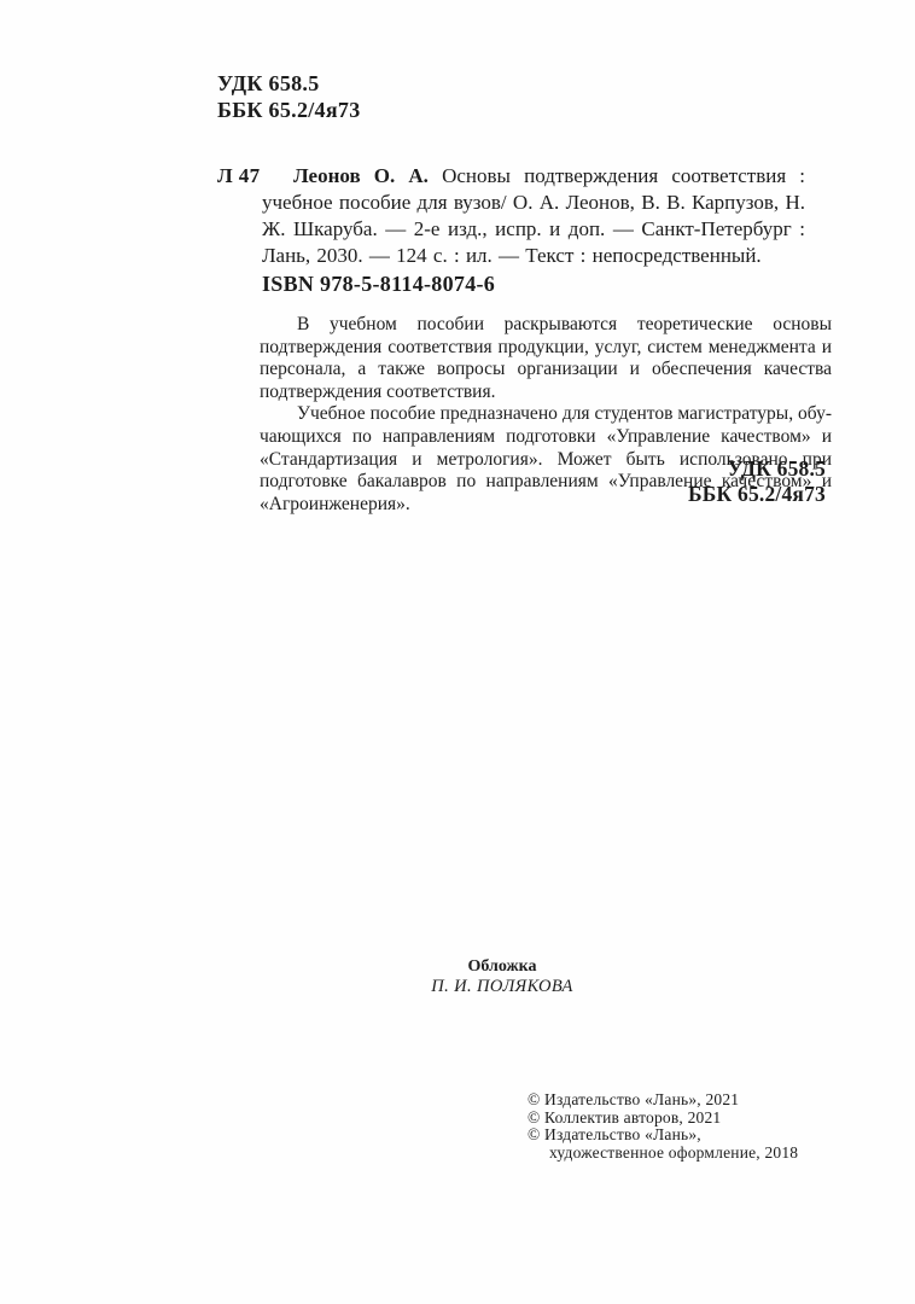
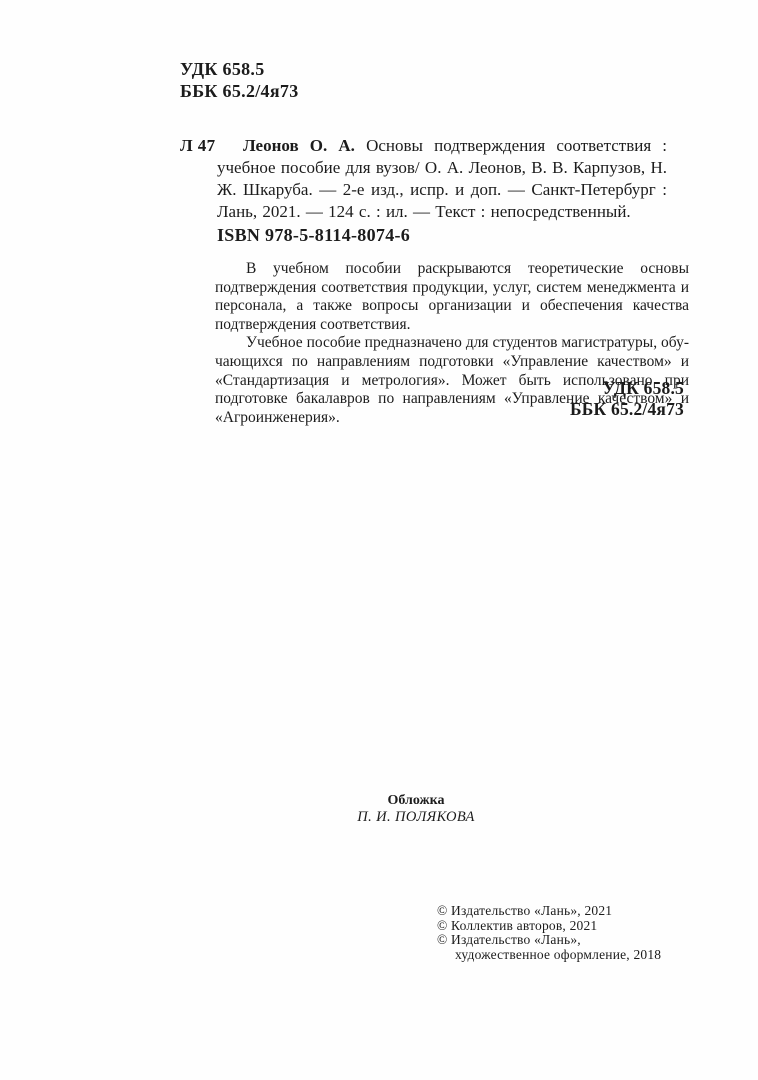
  УДК 658.5
  ББК 65.2/4я73
  Л 47
- Леонов О. А. Основы подтверждения соответствия : учебное пособие для вузов/ О. А. Леонов, В. В. Карпузов, Н. Ж. Шкаруба. — 2-е изд., испр. и доп. — Санкт-Петербург : Лань, 2030. — 124 с. : ил. — Текст : непосредственный.
+ Леонов О. А. Основы подтверждения соответствия : учебное пособие для вузов/ О. А. Леонов, В. В. Карпузов, Н. Ж. Шкаруба. — 2-е изд., испр. и доп. — Санкт-Петербург : Лань, 2021. — 124 с. : ил. — Текст : непосредственный.
  ISBN 978-5-8114-8074-6
  В учебном пособии раскрываются теоретические основы подтверждения соответствия продукции, услуг, систем менеджмента и персонала, а также вопросы организации и обеспечения качества подтверждения соответствия.
  Учебное пособие предназначено для студентов магистратуры, обу­чающихся по направлениям подготовки «Управление качеством» и «Стан­дартизация и метрология». Может быть использовано при подготовке бака­лавров по направлениям «Управление качеством» и «Агроинженерия».
  УДК 658.5
  ББК 65.2/4я73
  Обложка
  П. И. ПОЛЯКОВА
  © Издательство «Лань», 2021
  © Коллектив авторов, 2021
  © Издательство «Лань»,
  художественное оформление, 2018
